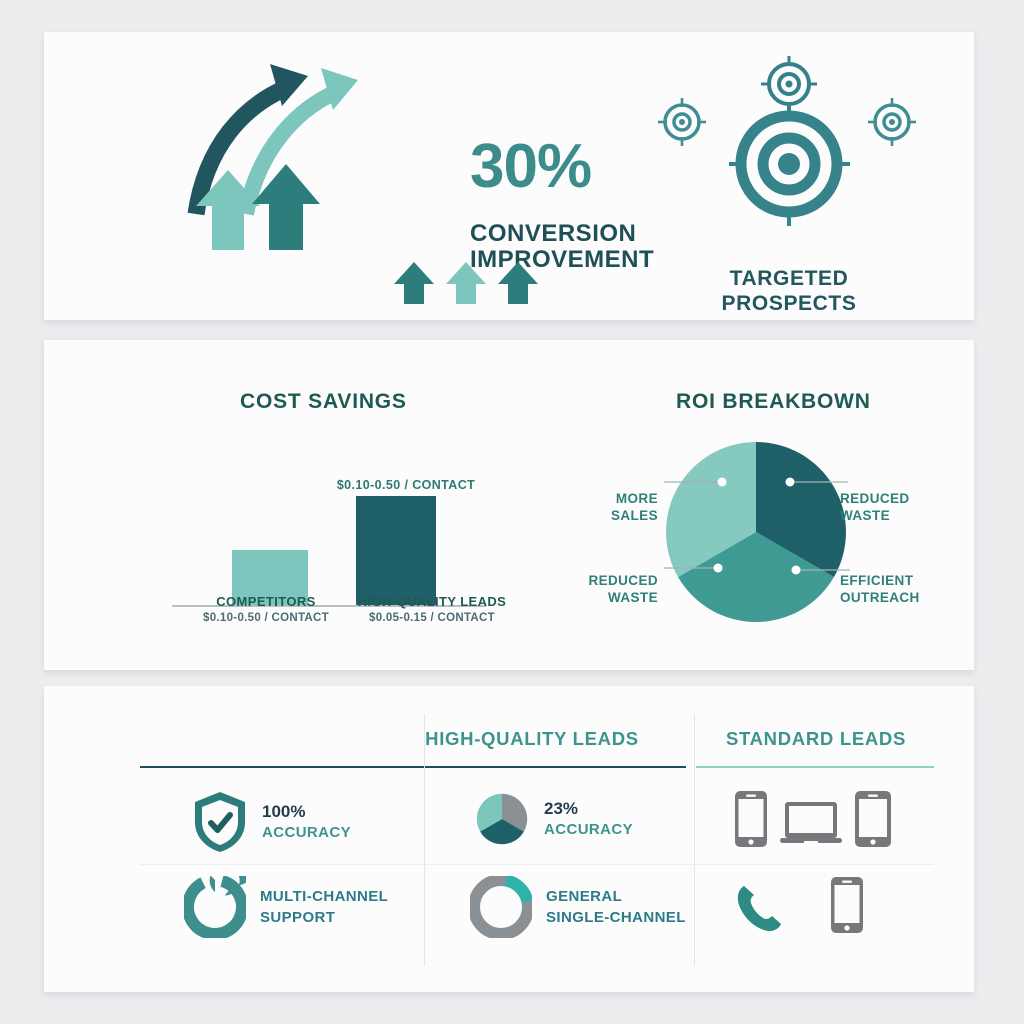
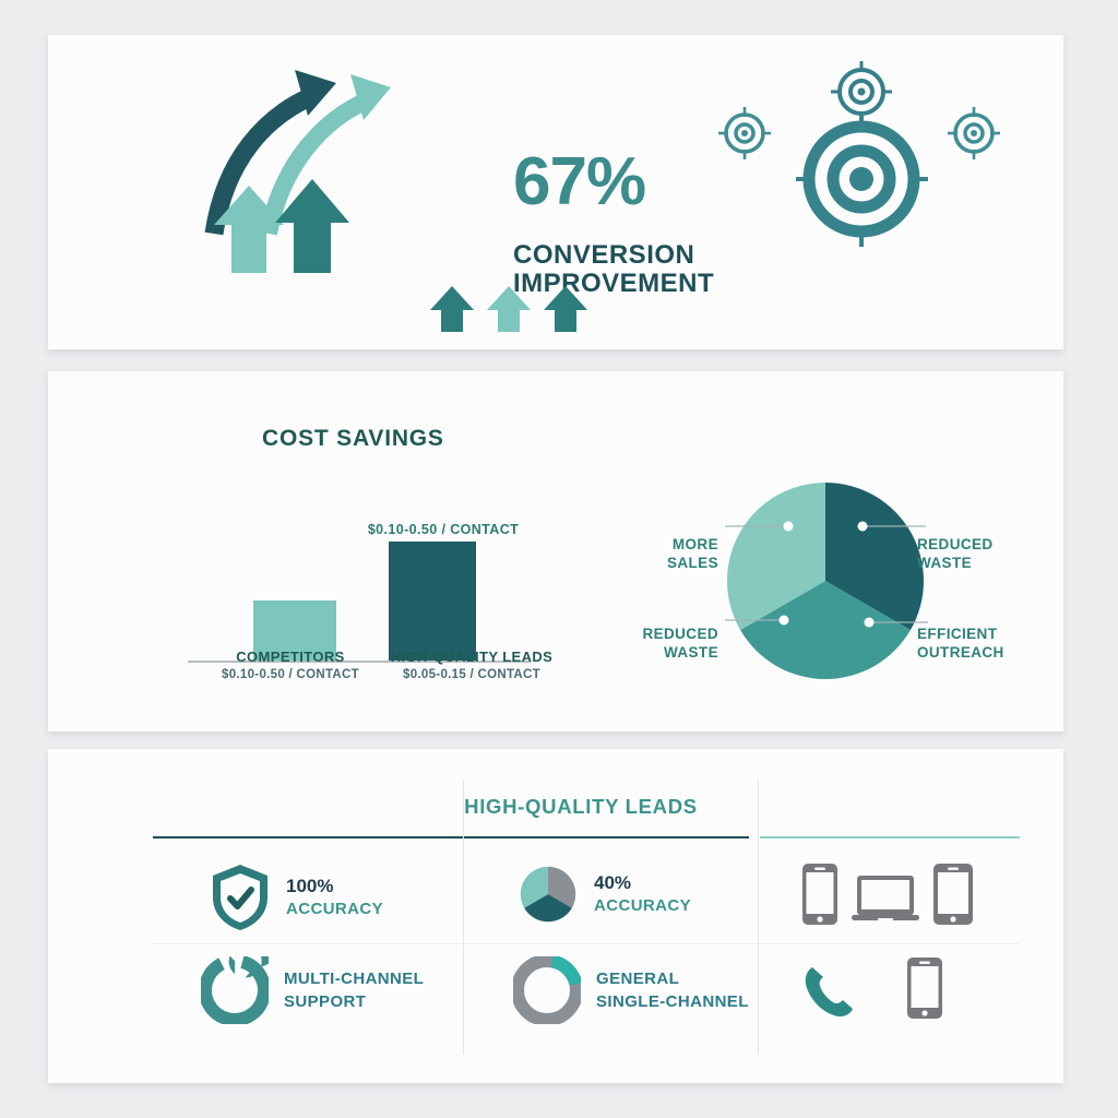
- 30%
+ 67%
  CONVERSION
  IMPROVEMENT
- TARGETED
- PROSPECTS
  COST SAVINGS
- ROI BREAKBOWN
  $0.10-0.50 / CONTACT
  COMPETITORS
  $0.10-0.50 / CONTACT
  HIGH-QUALITY LEADS
  $0.05-0.15 / CONTACT
  MORE
  SALES
  REDUCED
  WASTE
  REDUCED
  WASTE
  EFFICIENT
  OUTREACH
  HIGH-QUALITY LEADS
- STANDARD LEADS
  100%
  ACCURACY
- 23%
+ 40%
  ACCURACY
  MULTI-CHANNEL
  SUPPORT
  GENERAL
  SINGLE-CHANNEL
